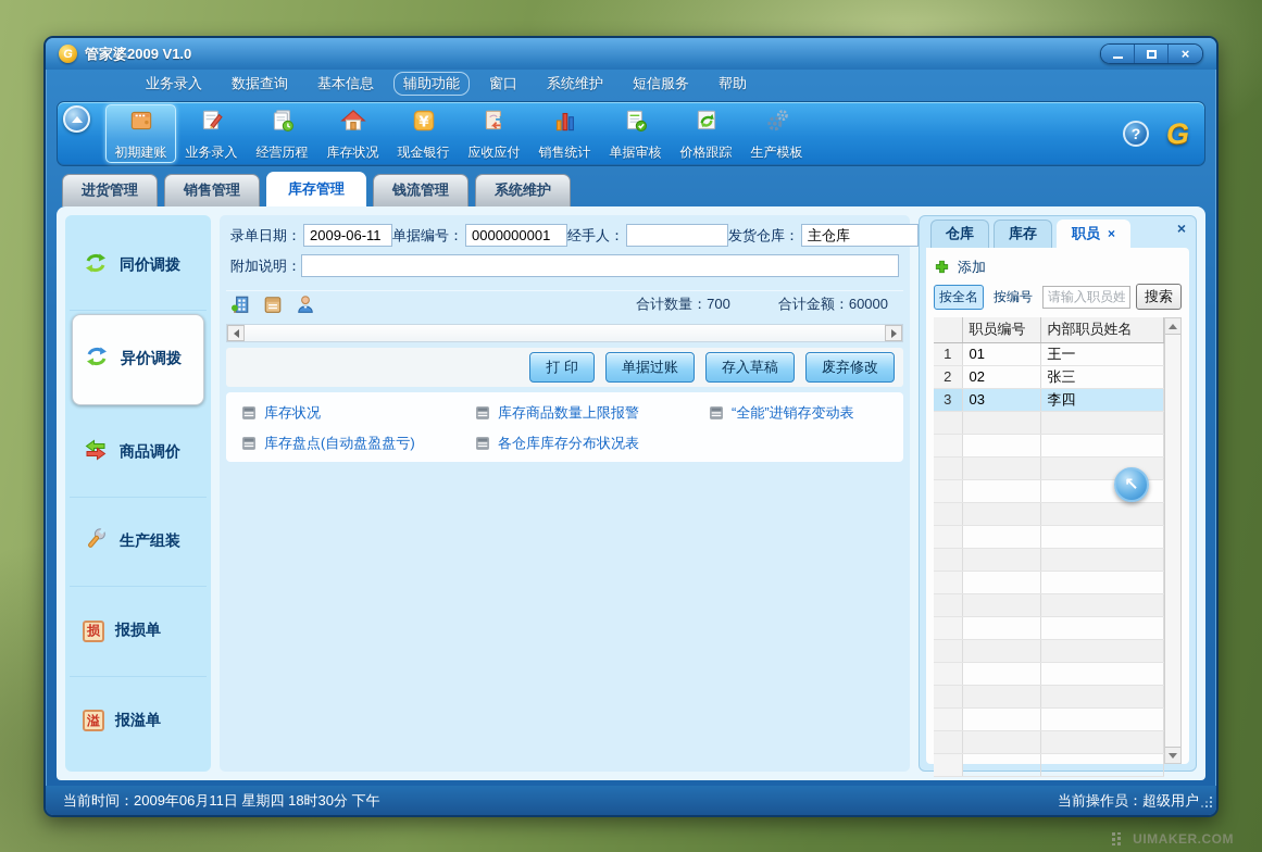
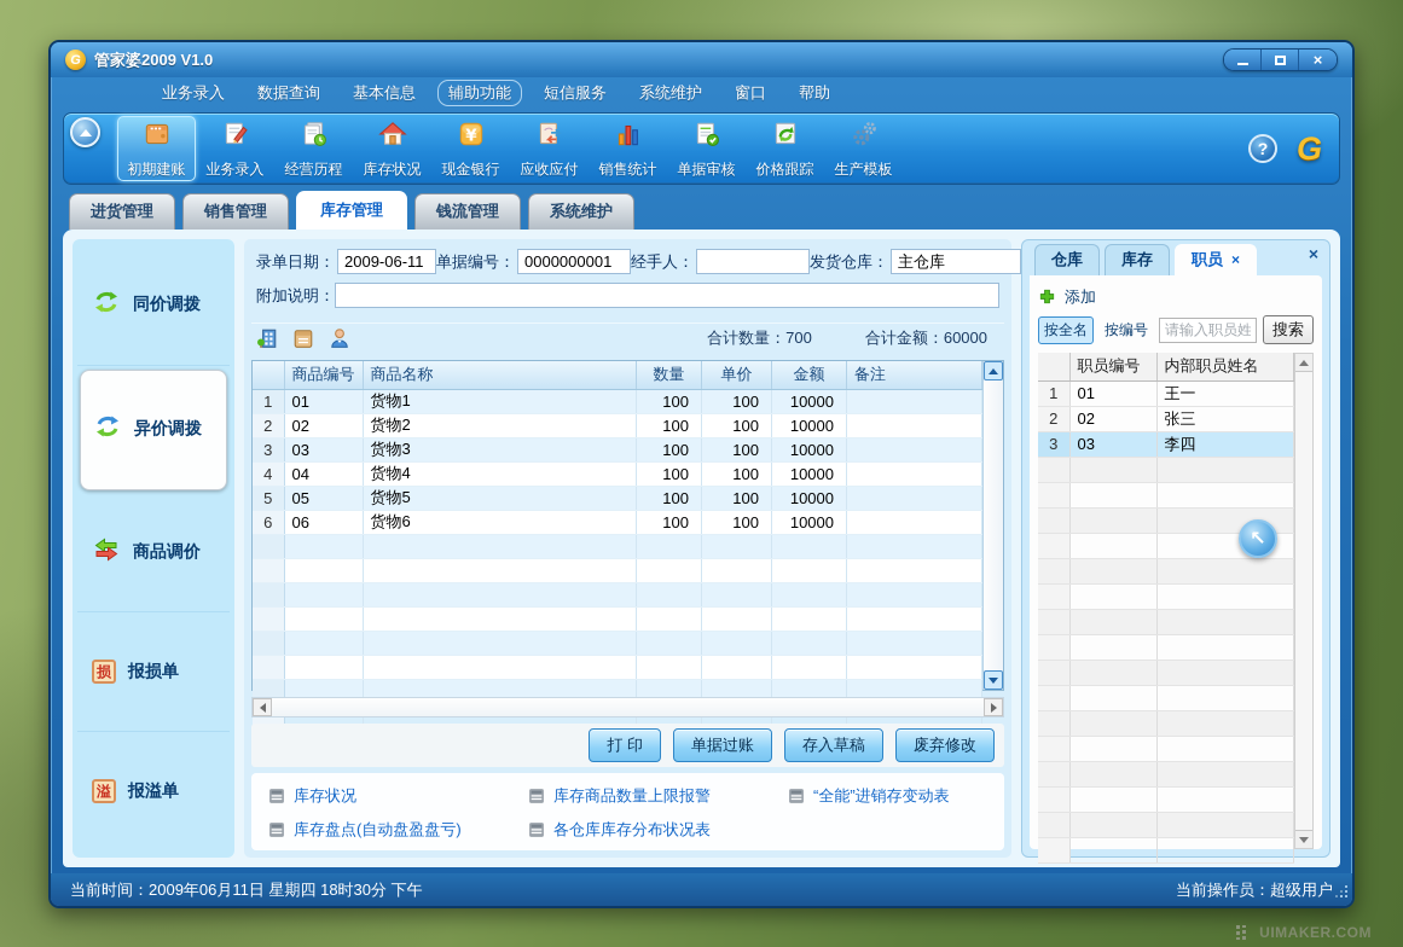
  G
  管家婆2009 V1.0
  ×
  业务录入
  数据查询
  基本信息
  辅助功能
- 窗口
+ 短信服务
  系统维护
- 短信服务
+ 窗口
  帮助
  初期建账
  业务录入
  经营历程
  库存状况
  ¥
  现金银行
  应收应付
  销售统计
  单据审核
  价格跟踪
  生产模板
  ?
  G
  进货管理
  销售管理
  库存管理
  钱流管理
  系统维护
  同价调拨
  异价调拨
  商品调价
- 生产组装
  损
  报损单
  溢
  报溢单
  录单日期：
  2009-06-11
  单据编号：
  0000000001
  经手人：
  发货仓库：
  主仓库
  附加说明：
  合计数量：700
  合计金额：60000
+ 	商品编号	商品名称	数量	单价	金额	备注
+ 1	01	货物1	100	100	10000
+ 2	02	货物2	100	100	10000
+ 3	03	货物3	100	100	10000
+ 4	04	货物4	100	100	10000
+ 5	05	货物5	100	100	10000
+ 6	06	货物6	100	100	10000
  打 印
  单据过账
  存入草稿
  废弃修改
  库存状况
  库存商品数量上限报警
  “全能”进销存变动表
  库存盘点(自动盘盈盘亏)
  各仓库库存分布状况表
  ×
  仓库
  库存
  职员
  ×
  添加
  按全名
  按编号
  请输入职员姓
  搜索
  	职员编号	内部职员姓名
  1	01	王一
  2	02	张三
  3	03	李四
  ↖
  当前时间：2009年06月11日 星期四 18时30分 下午
  当前操作员：超级用户
  UIMAKER.COM
